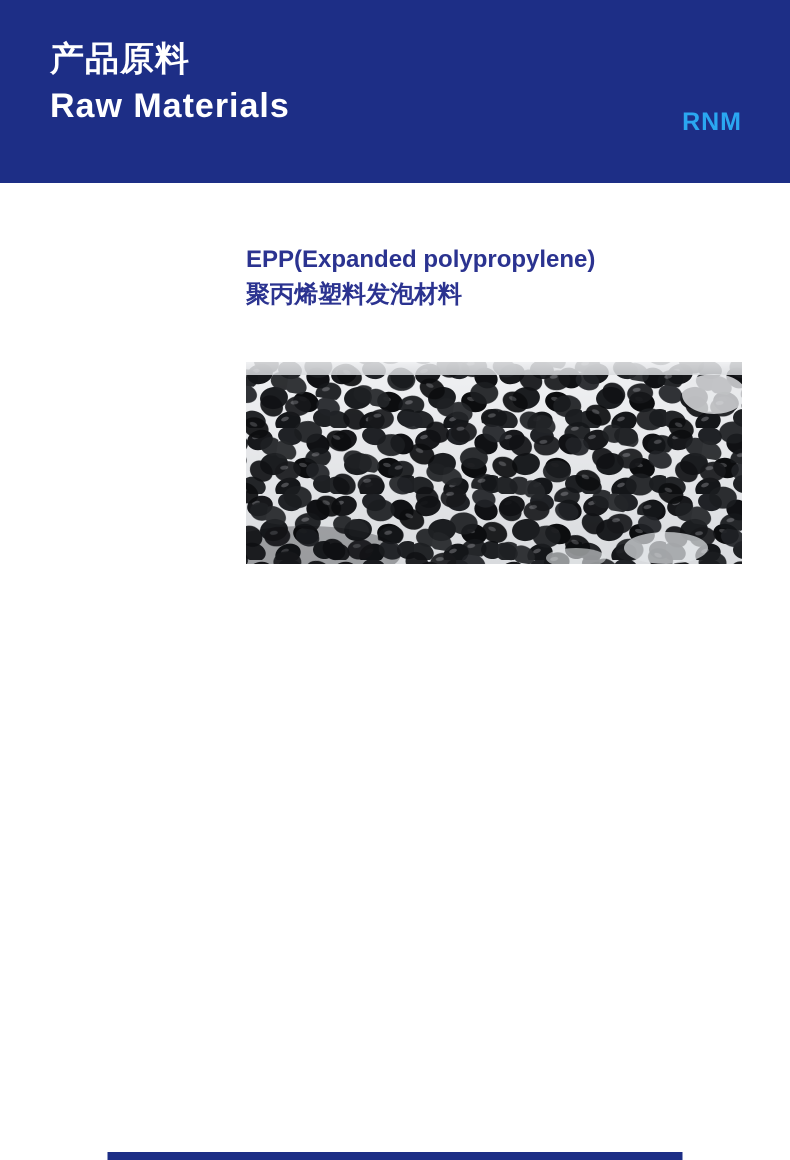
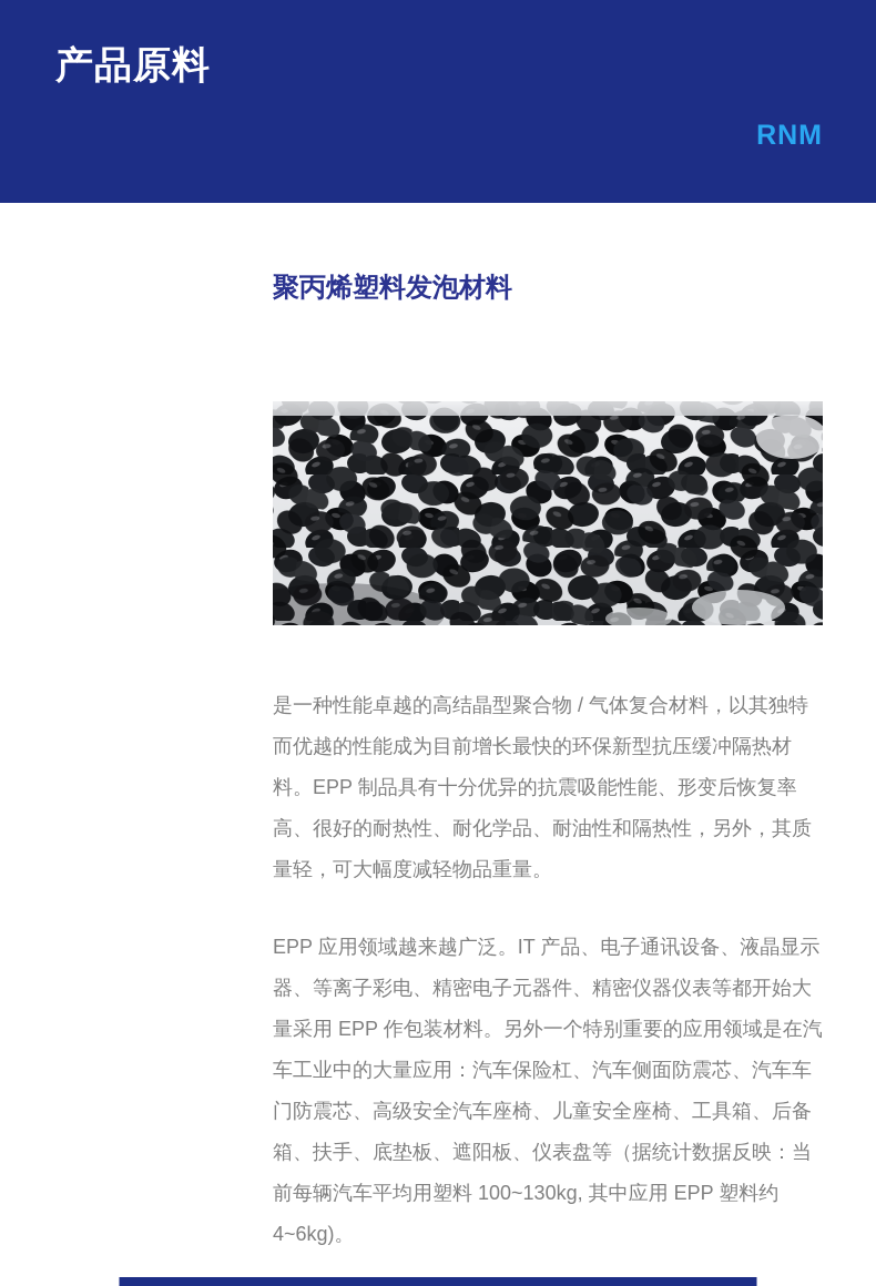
  产品原料
- Raw Materials
  RNM
- EPP(Expanded polypropylene)
  聚丙烯塑料发泡材料
+ 是一种性能卓越的高结晶型聚合物 / 气体复合材料，以其独特而优越的性能成为目前增长最快的环保新型抗压缓冲隔热材料。EPP 制品具有十分优异的抗震吸能性能、形变后恢复率高、很好的耐热性、耐化学品、耐油性和隔热性，另外，其质量轻，可大幅度减轻物品重量。
+ EPP 应用领域越来越广泛。IT 产品、电子通讯设备、液晶显示器、等离子彩电、精密电子元器件、精密仪器仪表等都开始大量采用 EPP 作包装材料。另外一个特别重要的应用领域是在汽车工业中的大量应用：汽车保险杠、汽车侧面防震芯、汽车车门防震芯、高级安全汽车座椅、儿童安全座椅、工具箱、后备箱、扶手、底垫板、遮阳板、仪表盘等（据统计数据反映：当前每辆汽车平均用塑料 100~130kg, 其中应用 EPP 塑料约 4~6kg)。
